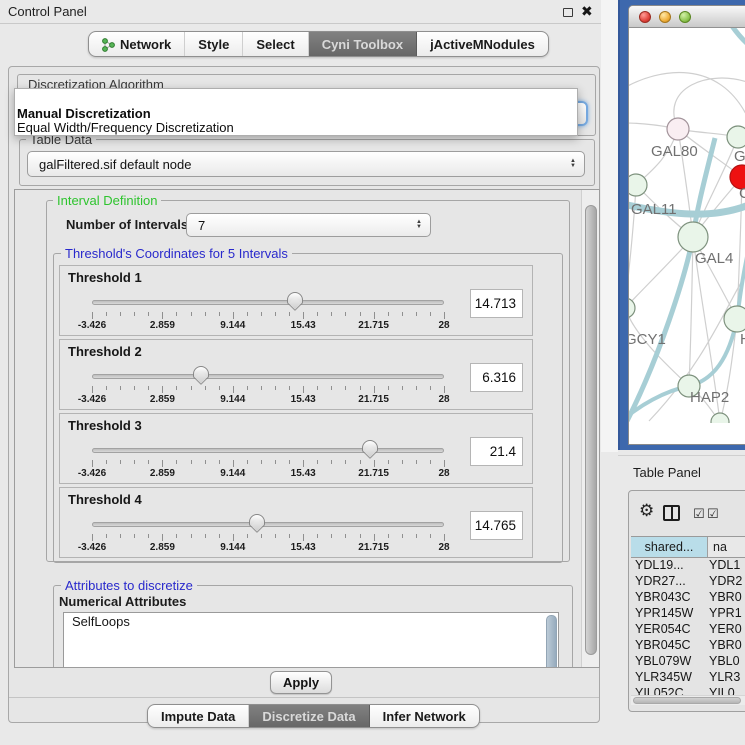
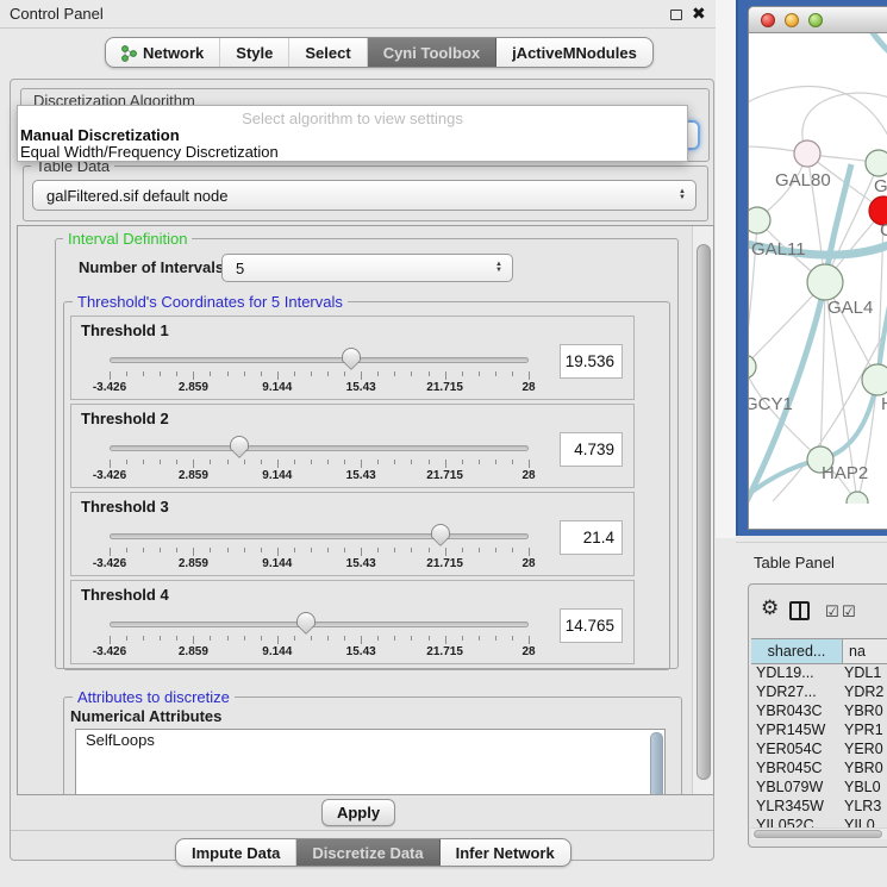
  Control Panel
  ✖
  Network
  Style
  Select
  Cyni Toolbox
  jActiveMNodules
  Discretization Algorithm
+ Select algorithm to view settings
  Manual Discretization
  Equal Width/Frequency Discretization
  Table Data
  galFiltered.sif default node
  Interval Definition
  Number of Intervals
- 7
+ 5
  Threshold's Coordinates for 5 Intervals
  Threshold 1
  -3.426
  2.859
  9.144
  15.43
  21.715
  28
- 14.713
+ 19.536
  Threshold 2
  -3.426
  2.859
  9.144
  15.43
  21.715
  28
- 6.316
+ 4.739
  Threshold 3
  -3.426
  2.859
  9.144
  15.43
  21.715
  28
  21.4
  Threshold 4
  -3.426
  2.859
  9.144
  15.43
  21.715
  28
  14.765
  Attributes to discretize
  Numerical Attributes
  SelfLoops
  Apply
  Impute Data
  Discretize Data
  Infer Network
  GAL80
  C
  GAL11
  GAL4
  GCY1
  HAP2
  Table Panel
  ⚙
  ☑
  ☑
  shared...
  na
  YDL19... YDL1
  YDR27... YDR2
  YBR043C YBR0
  YPR145W YPR1
  YER054C YER0
  YBR045C YBR0
  YBL079W YBL0
  YLR345W YLR3
  YIL052C YIL0
